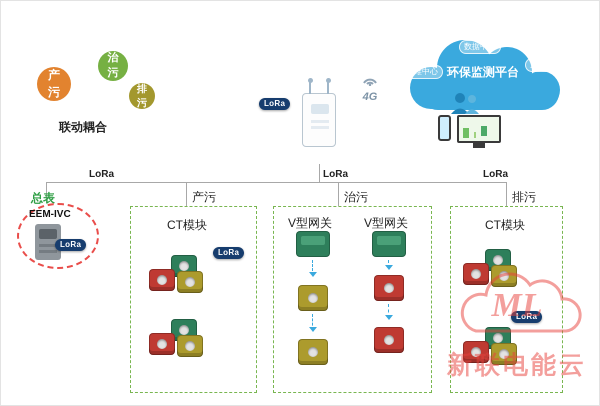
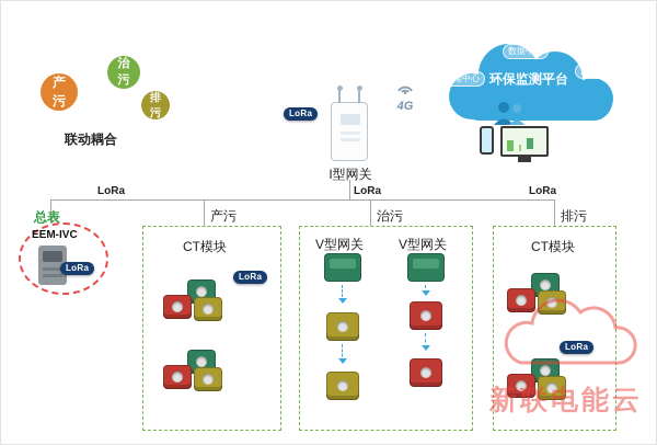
  产污
  治污
  排污
  联动耦合
  LoRa
+ I型网关
  4G
  环保监测平台
  数据中心
  运维中心
  监控中心
  LoRa
  LoRa
  LoRa
  产污
  治污
  排污
  总表
  EEM-IVC
  LoRa
  CT模块
  LoRa
  V型网关
  V型网关
  CT模块
  LoRa
- ML
  新联电能云
